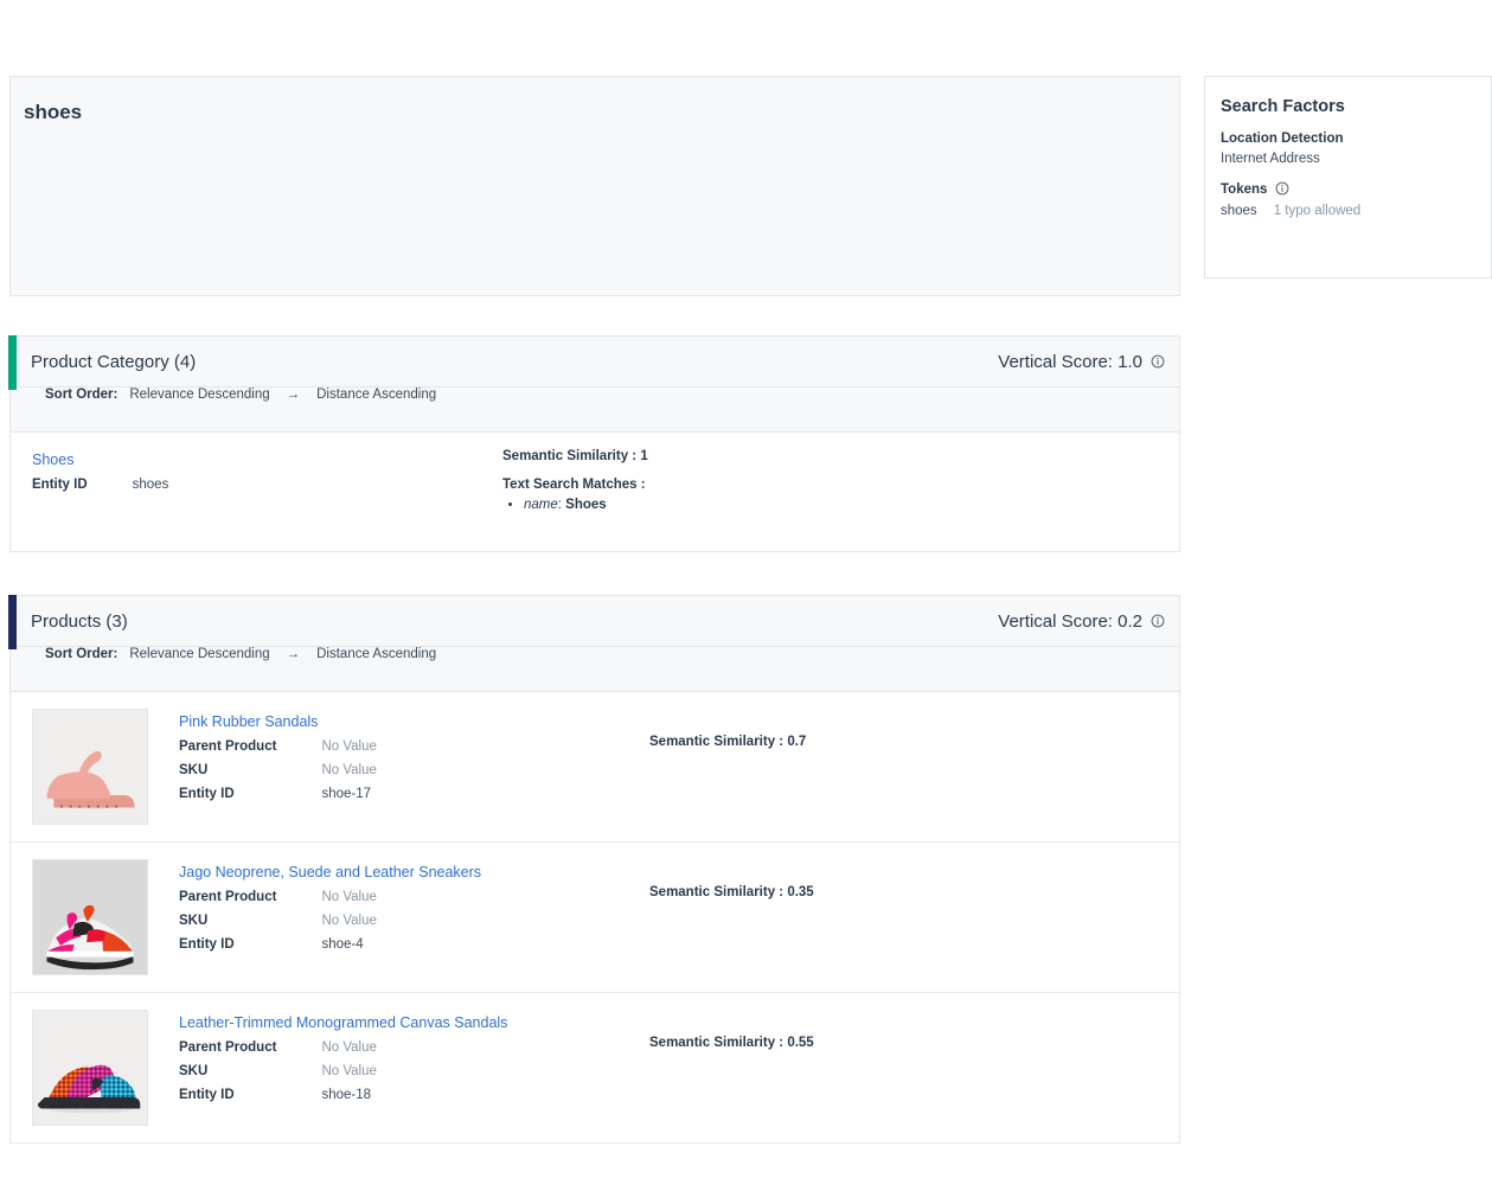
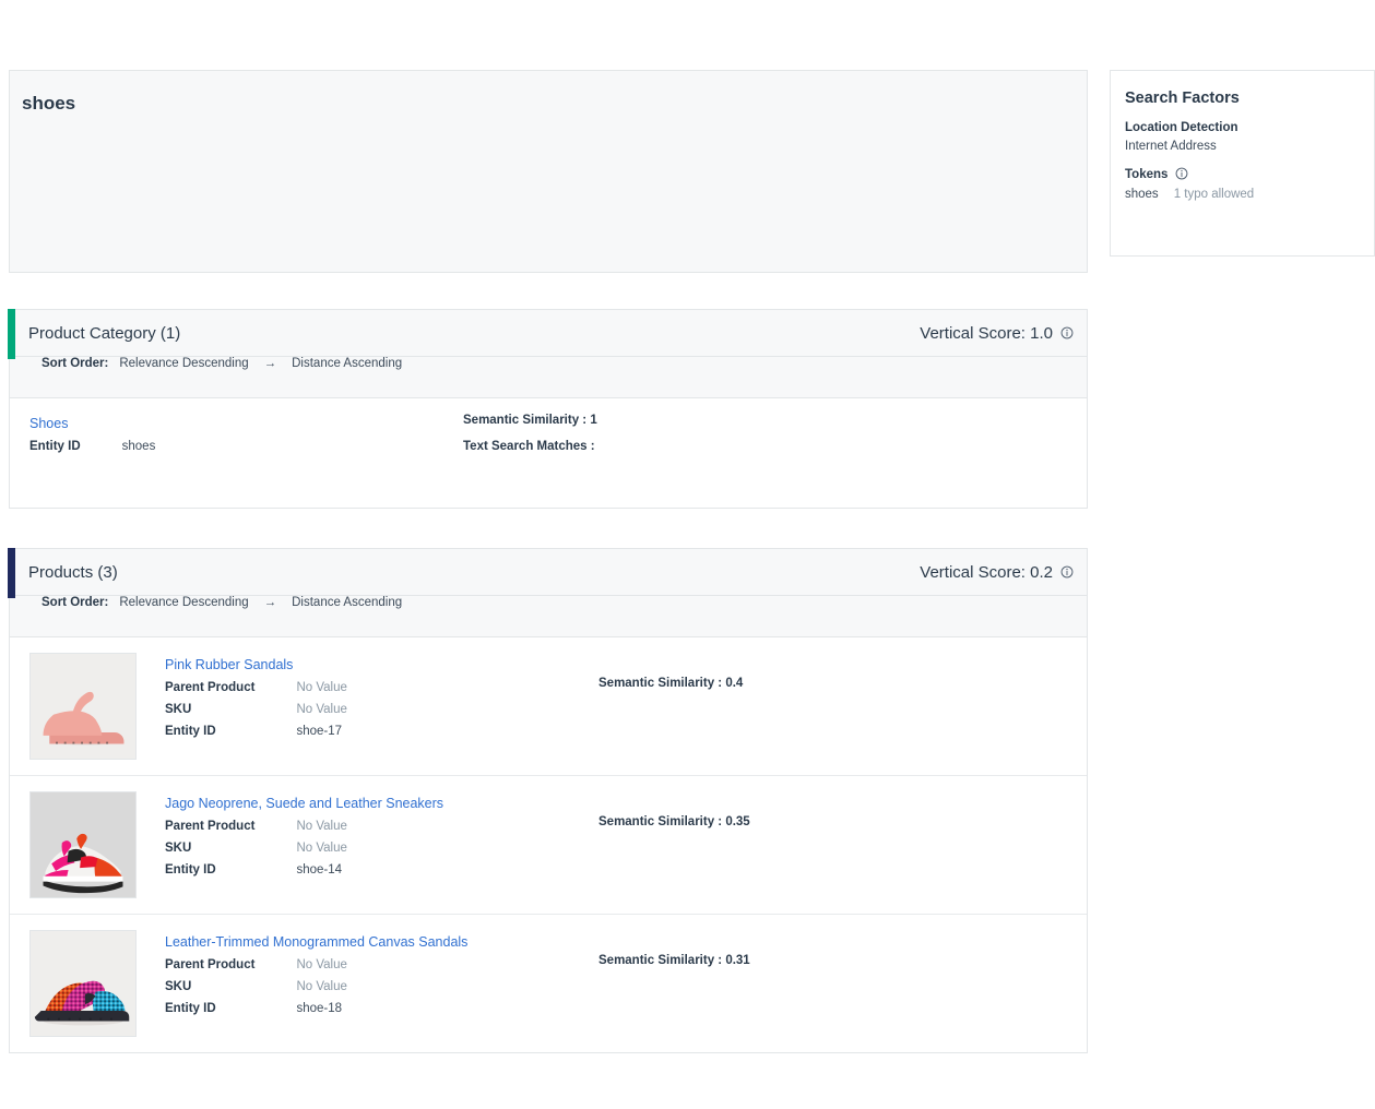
  shoes
  Search Factors
  Location Detection
  Internet Address
  Tokens
  shoes
  1 typo allowed
- Product Category (4)
+ Product Category (1)
  Vertical Score: 1.0
  Sort Order:
  Relevance Descending
  →
  Distance Ascending
  Shoes
  Entity ID	shoes
  Semantic Similarity : 1
  Text Search Matches :
- name: Shoes
  Products (3)
  Vertical Score: 0.2
  Sort Order:
  Relevance Descending
  →
  Distance Ascending
  Pink Rubber Sandals
  Parent Product	No Value
  SKU	No Value
  Entity ID	shoe-17
- Semantic Similarity : 0.7
+ Semantic Similarity : 0.4
  Jago Neoprene, Suede and Leather Sneakers
  Parent Product	No Value
  SKU	No Value
- Entity ID	shoe-4
+ Entity ID	shoe-14
  Semantic Similarity : 0.35
  Leather-Trimmed Monogrammed Canvas Sandals
  Parent Product	No Value
  SKU	No Value
  Entity ID	shoe-18
- Semantic Similarity : 0.55
+ Semantic Similarity : 0.31
